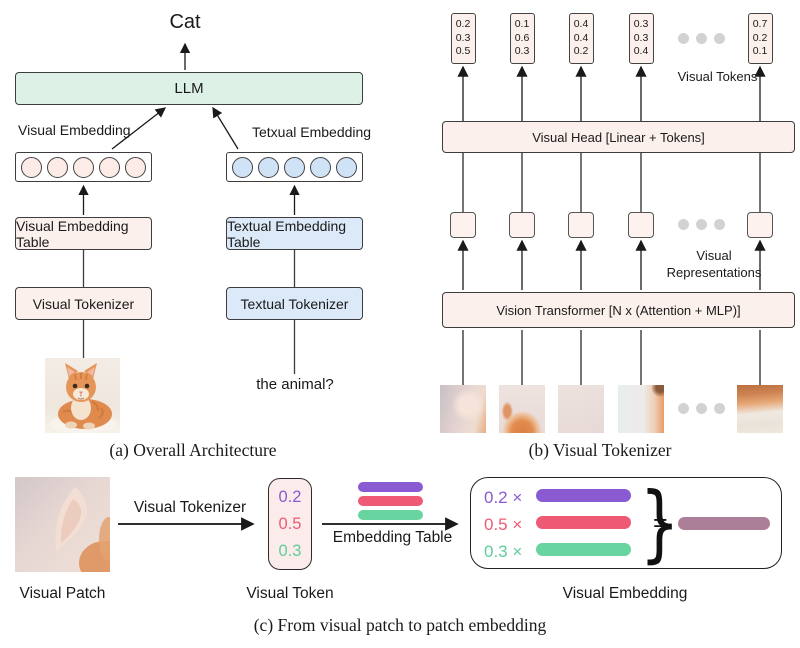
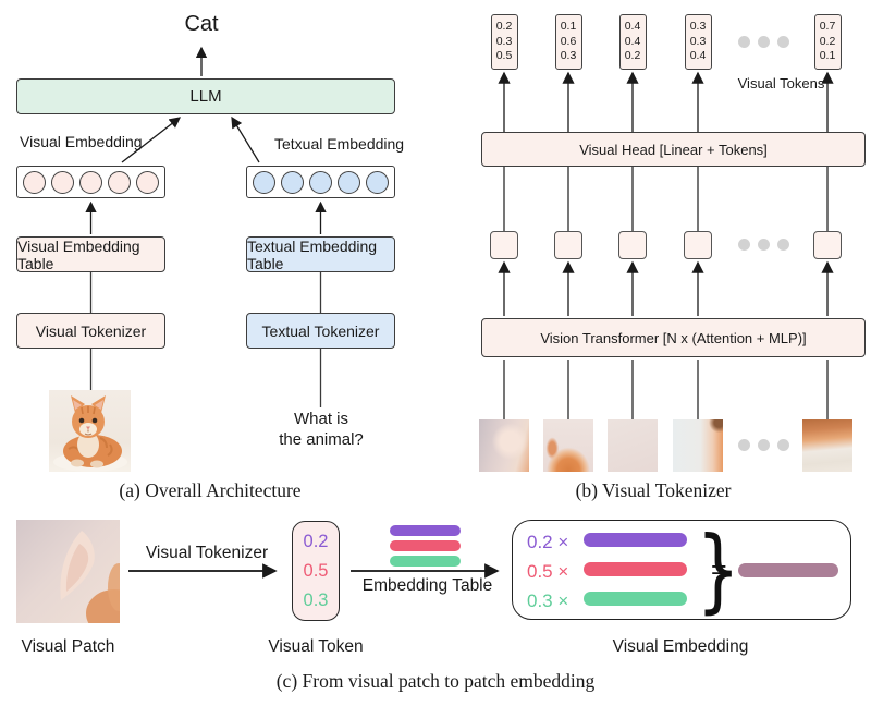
  Cat
  LLM
  Visual Embedding
  Tetxual Embedding
  Visual Embedding Table
  Textual Embedding Table
  Visual Tokenizer
  Textual Tokenizer
+ What is
  the animal?
  (a) Overall Architecture
  0.2
  0.3
  0.5
  0.1
  0.6
  0.3
  0.4
  0.4
  0.2
  0.3
  0.3
  0.4
  0.7
  0.2
  0.1
  Visual Tokens
  Visual Head [Linear + Tokens]
- Visual Representations
  Vision Transformer [N x (Attention + MLP)]
  (b) Visual Tokenizer
  Visual Patch
  Visual Tokenizer
  0.2
  0.5
  0.3
  Visual Token
  Embedding Table
  0.2 ×
  0.5 ×
  0.3 ×
  }
  =
  Visual Embedding
  (c) From visual patch to patch embedding
